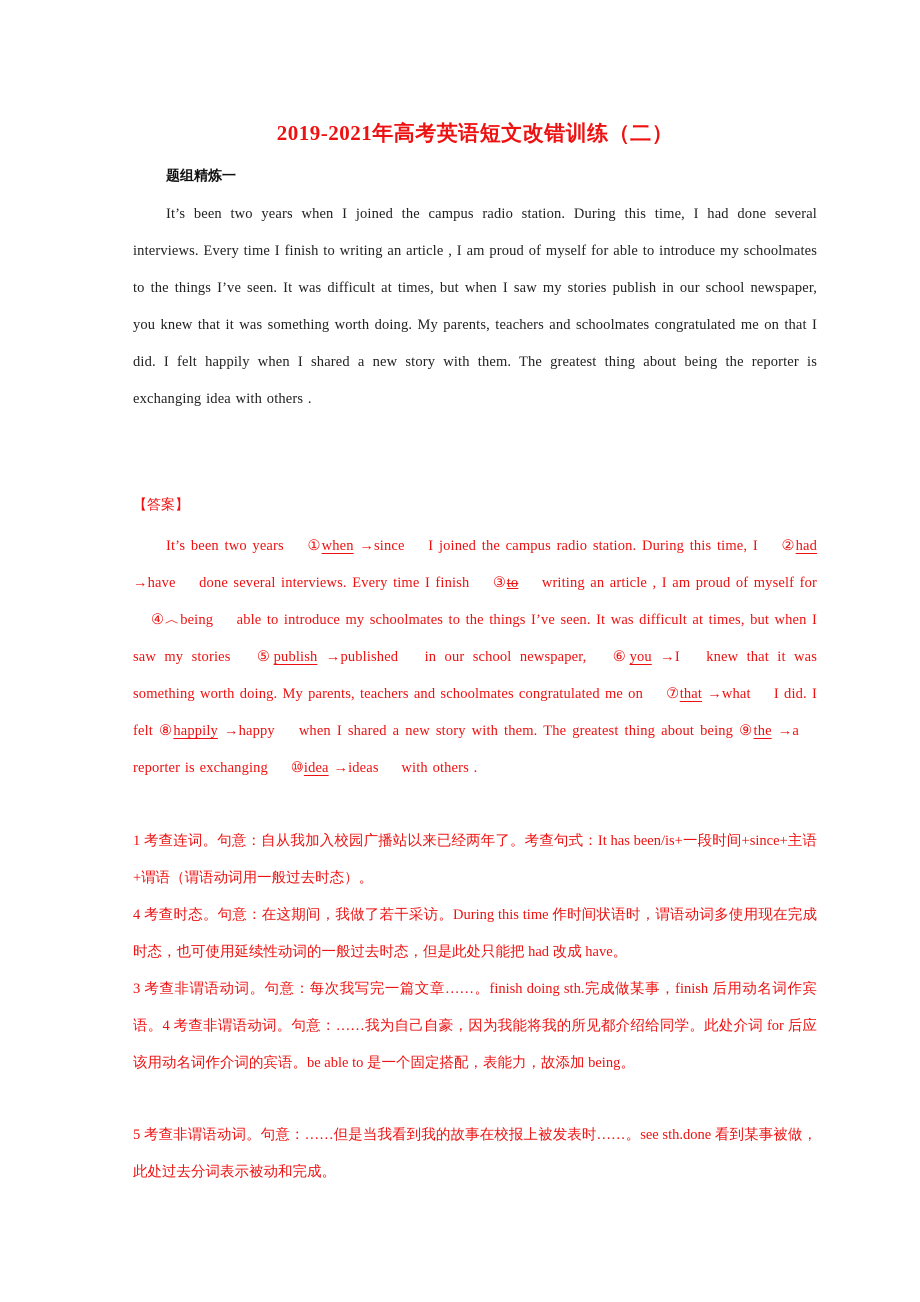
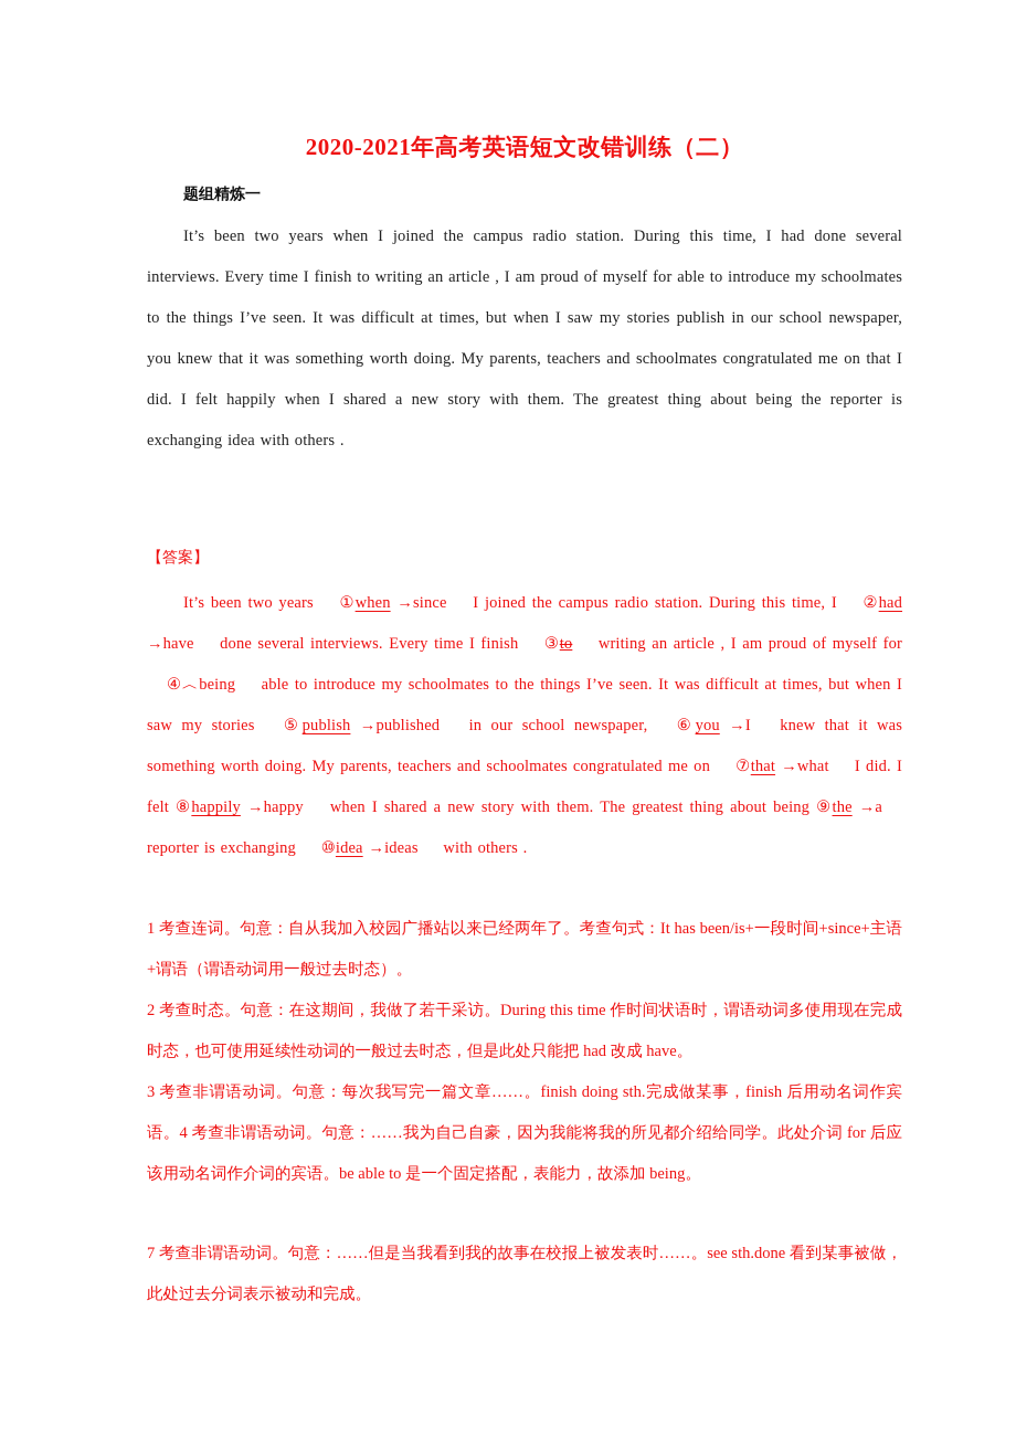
- 2019-2021年高考英语短文改错训练（二）
+ 2020-2021年高考英语短文改错训练（二）
  题组精炼一
  It’s been two years when I joined the campus radio station. During this time, I had done several interviews. Every time I finish to writing an article , I am proud of myself for able to introduce my schoolmates to the things I’ve seen. It was difficult at times, but when I saw my stories publish in our school newspaper, you knew that it was something worth doing. My parents, teachers and schoolmates congratulated me on that I did. I felt happily when I shared a new story with them. The greatest thing about being the reporter is exchanging idea with others .
  【答案】
  It’s been two years ①when →since I joined the campus radio station. During this time, I ②had →have done several interviews. Every time I finish ③to writing an article , I am proud of myself for ④︿being able to introduce my schoolmates to the things I’ve seen. It was difficult at times, but when I saw my stories ⑤publish →published in our school newspaper, ⑥you →I knew that it was something worth doing. My parents, teachers and schoolmates congratulated me on ⑦that →what I did. I felt ⑧happily →happy when I shared a new story with them. The greatest thing about being ⑨the →a reporter is exchanging ⑩idea →ideas with others .
  1 考查连词。句意：自从我加入校园广播站以来已经两年了。考查句式：It has been/is+一段时间+since+主语+谓语（谓语动词用一般过去时态）。
- 4 考查时态。句意：在这期间，我做了若干采访。During this time 作时间状语时，谓语动词多使用现在完成时态，也可使用延续性动词的一般过去时态，但是此处只能把 had 改成 have。
+ 2 考查时态。句意：在这期间，我做了若干采访。During this time 作时间状语时，谓语动词多使用现在完成时态，也可使用延续性动词的一般过去时态，但是此处只能把 had 改成 have。
  3 考查非谓语动词。句意：每次我写完一篇文章……。finish doing sth.完成做某事，finish 后用动名词作宾语。4 考查非谓语动词。句意：……我为自己自豪，因为我能将我的所见都介绍给同学。此处介词 for 后应该用动名词作介词的宾语。be able to 是一个固定搭配，表能力，故添加 being。
- 5 考查非谓语动词。句意：……但是当我看到我的故事在校报上被发表时……。see sth.done 看到某事被做，此处过去分词表示被动和完成。
+ 7 考查非谓语动词。句意：……但是当我看到我的故事在校报上被发表时……。see sth.done 看到某事被做，此处过去分词表示被动和完成。
